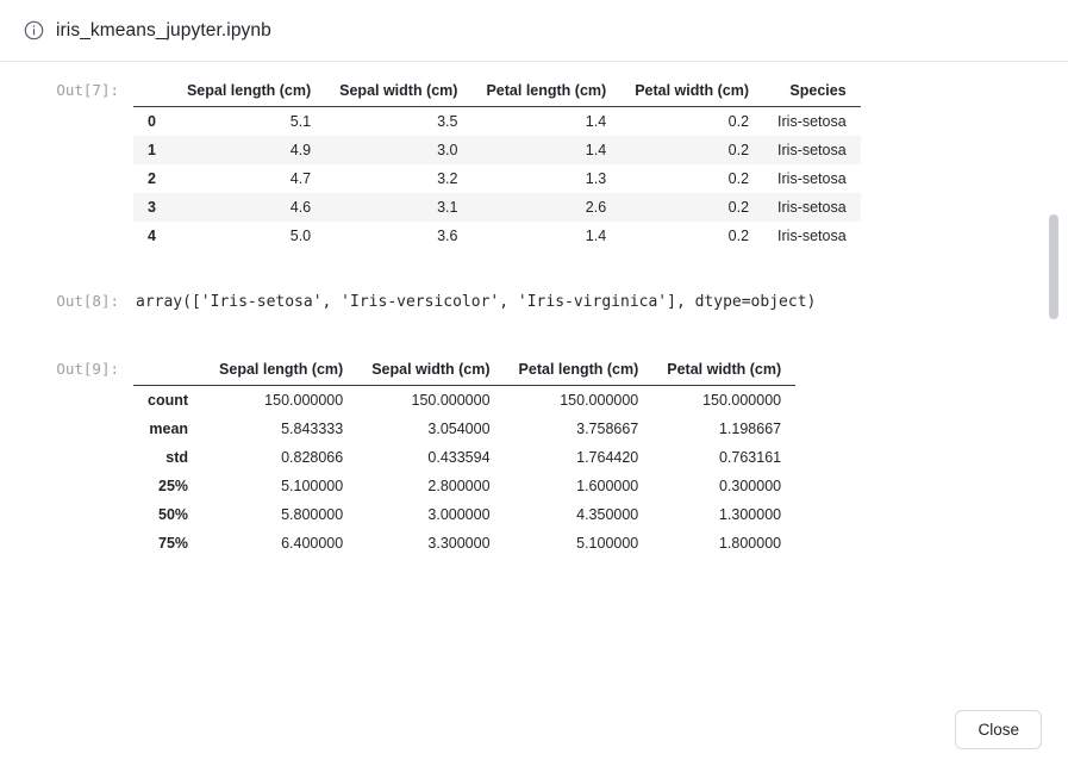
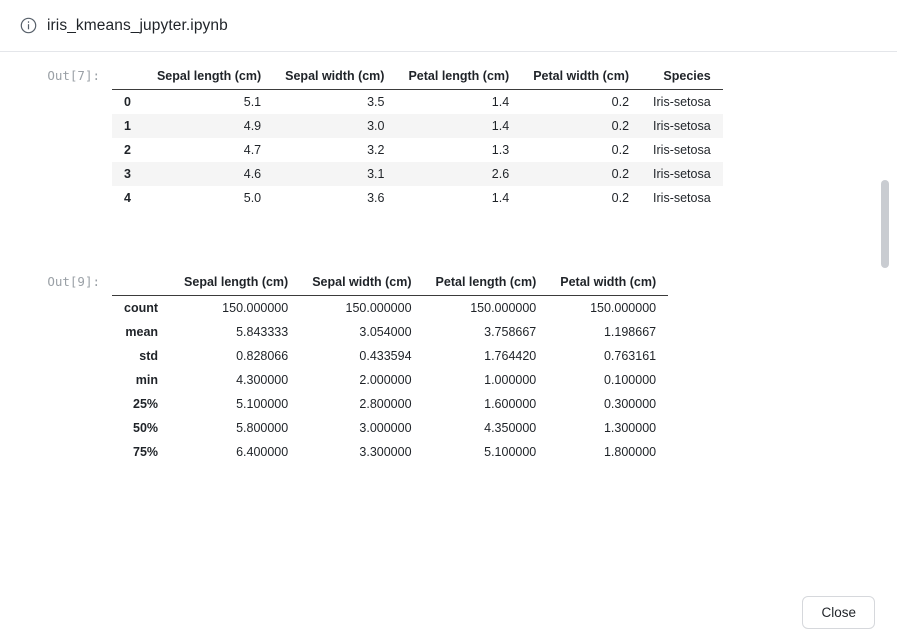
  iris_kmeans_jupyter.ipynb
  Out[7]:
  	Sepal length (cm)	Sepal width (cm)	Petal length (cm)	Petal width (cm)	Species
  0	5.1	3.5	1.4	0.2	Iris-setosa
  1	4.9	3.0	1.4	0.2	Iris-setosa
  2	4.7	3.2	1.3	0.2	Iris-setosa
  3	4.6	3.1	2.6	0.2	Iris-setosa
  4	5.0	3.6	1.4	0.2	Iris-setosa
- Out[8]:
- array(['Iris-setosa', 'Iris-versicolor', 'Iris-virginica'], dtype=object)
  Out[9]:
  	Sepal length (cm)	Sepal width (cm)	Petal length (cm)	Petal width (cm)
  count	150.000000	150.000000	150.000000	150.000000
  mean	5.843333	3.054000	3.758667	1.198667
  std	0.828066	0.433594	1.764420	0.763161
+ min	4.300000	2.000000	1.000000	0.100000
  25%	5.100000	2.800000	1.600000	0.300000
  50%	5.800000	3.000000	4.350000	1.300000
  75%	6.400000	3.300000	5.100000	1.800000
  Close
